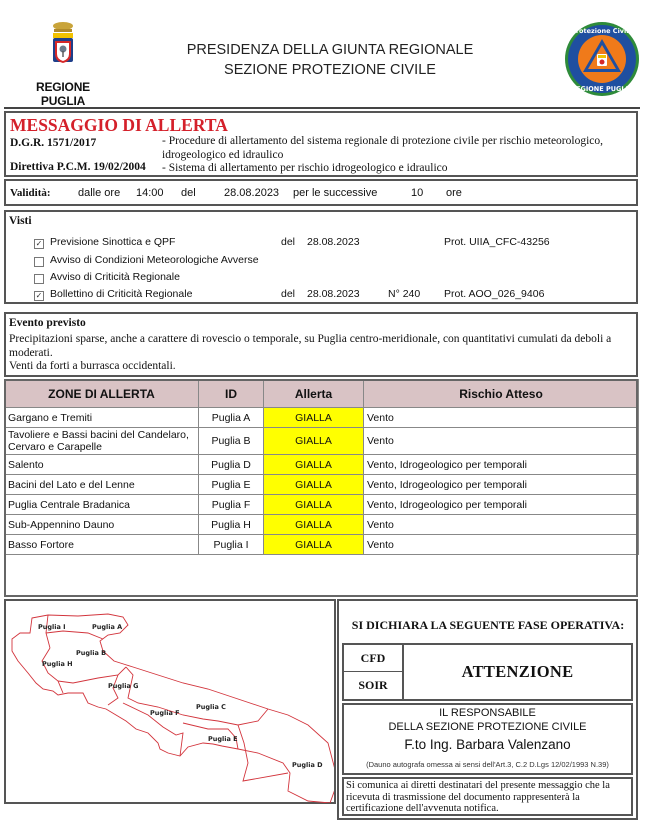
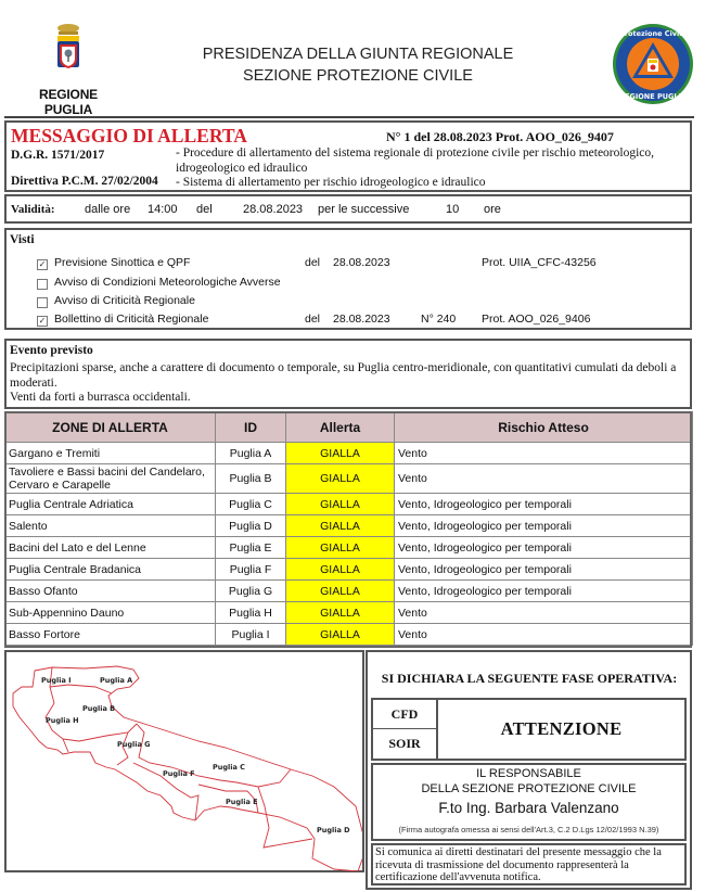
  REGIONE PUGLIA
  PRESIDENZA DELLA GIUNTA REGIONALE
  SEZIONE PROTEZIONE CIVILE
  Protezione Civile
  REGIONE PUGLIA
  MESSAGGIO DI ALLERTA
+ N° 1 del 28.08.2023 Prot. AOO_026_9407
  D.G.R. 1571/2017
  - Procedure di allertamento del sistema regionale di protezione civile per rischio meteorologico, idrogeologico ed idraulico
- Direttiva P.C.M. 19/02/2004
+ Direttiva P.C.M. 27/02/2004
  - Sistema di allertamento per rischio idrogeologico e idraulico
  Validità:
  dalle ore
  14:00
  del
  28.08.2023
  per le successive
  10
  ore
  Visti
  ✓
  Previsione Sinottica e QPF
  del
  28.08.2023
  Prot. UIIA_CFC-43256
  Avviso di Condizioni Meteorologiche Avverse
  Avviso di Criticità Regionale
  ✓
  Bollettino di Criticità Regionale
  del
  28.08.2023
  N° 240
  Prot. AOO_026_9406
  Evento previsto
- Precipitazioni sparse, anche a carattere di rovescio o temporale, su Puglia centro-meridionale, con quantitativi cumulati da deboli a moderati.
+ Precipitazioni sparse, anche a carattere di documento o temporale, su Puglia centro-meridionale, con quantitativi cumulati da deboli a moderati.
  Venti da forti a burrasca occidentali.
  ZONE DI ALLERTA	ID	Allerta	Rischio Atteso
  Gargano e Tremiti	Puglia A	GIALLA	Vento
  Tavoliere e Bassi bacini del Candelaro, Cervaro e Carapelle	Puglia B	GIALLA	Vento
+ Puglia Centrale Adriatica	Puglia C	GIALLA	Vento, Idrogeologico per temporali
  Salento	Puglia D	GIALLA	Vento, Idrogeologico per temporali
  Bacini del Lato e del Lenne	Puglia E	GIALLA	Vento, Idrogeologico per temporali
  Puglia Centrale Bradanica	Puglia F	GIALLA	Vento, Idrogeologico per temporali
+ Basso Ofanto	Puglia G	GIALLA	Vento, Idrogeologico per temporali
  Sub-Appennino Dauno	Puglia H	GIALLA	Vento
  Basso Fortore	Puglia I	GIALLA	Vento
  Puglia I
  Puglia A
  Puglia B
  Puglia H
  Puglia G
  Puglia C
  Puglia F
  Puglia E
  Puglia D
  SI DICHIARA LA SEGUENTE FASE OPERATIVA:
  CFD
  SOIR
  ATTENZIONE
  IL RESPONSABILE
  DELLA SEZIONE PROTEZIONE CIVILE
  F.to Ing. Barbara Valenzano
- (Dauno autografa omessa ai sensi dell'Art.3, C.2 D.Lgs 12/02/1993 N.39)
+ (Firma autografa omessa ai sensi dell'Art.3, C.2 D.Lgs 12/02/1993 N.39)
  Si comunica ai diretti destinatari del presente messaggio che la ricevuta di trasmissione del documento rappresenterà la certificazione dell'avvenuta notifica.
